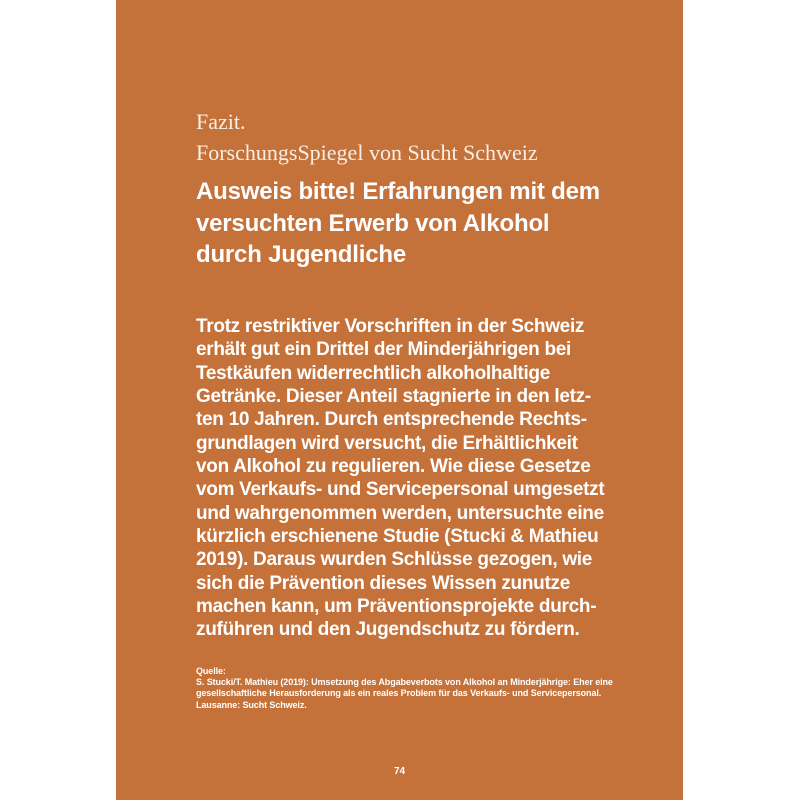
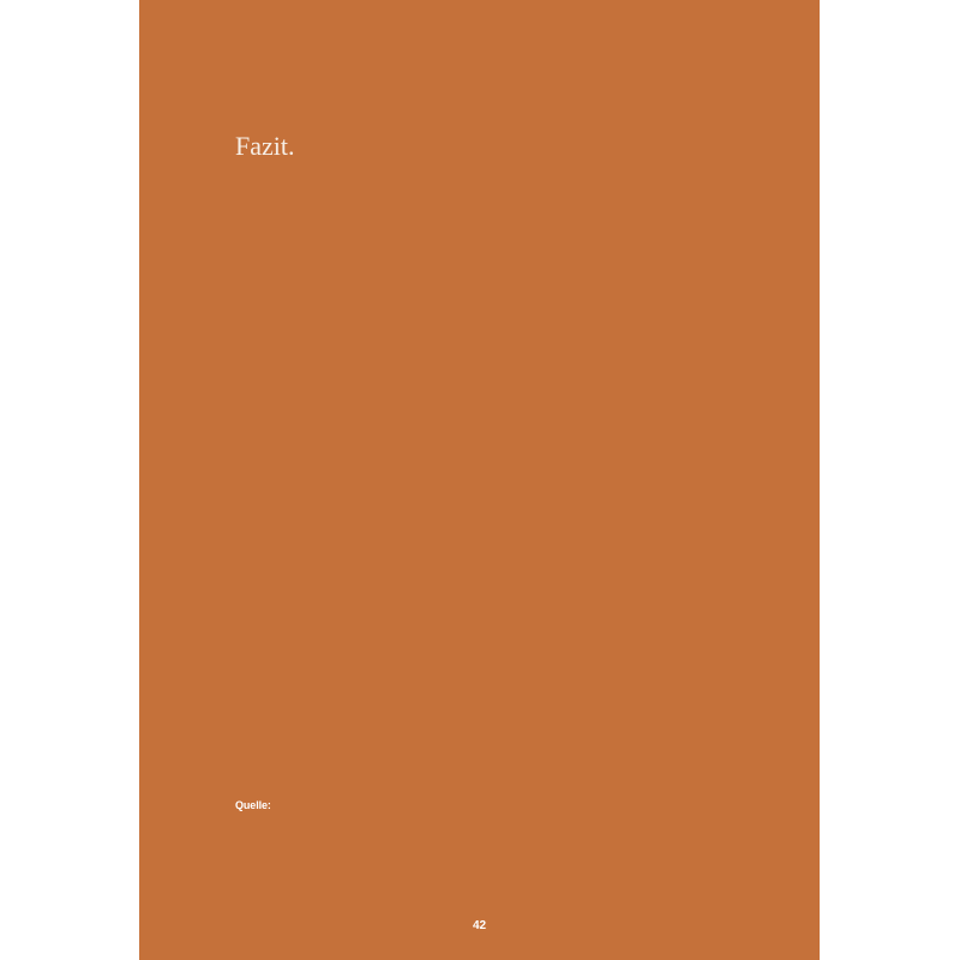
  Fazit.
- ForschungsSpiegel von Sucht Schweiz
- Ausweis bitte! Erfahrungen mit dem
- versuchten Erwerb von Alkohol
- durch Jugendliche
- Trotz restriktiver Vorschriften in der Schweiz
- erhält gut ein Drittel der Minderjährigen bei
- Testkäufen widerrechtlich alkoholhaltige
- Getränke. Dieser Anteil stagnierte in den letz-
- ten 10 Jahren. Durch entsprechende Rechts-
- grundlagen wird versucht, die Erhältlichkeit
- von Alkohol zu regulieren. Wie diese Gesetze
- vom Verkaufs- und Servicepersonal umgesetzt
- und wahrgenommen werden, untersuchte eine
- kürzlich erschienene Studie (Stucki & Mathieu
- 2019). Daraus wurden Schlüsse gezogen, wie
- sich die Prävention dieses Wissen zunutze
- machen kann, um Präventionsprojekte durch-
- zuführen und den Jugendschutz zu fördern.
  Quelle:
- S. Stucki/T. Mathieu (2019): Umsetzung des Abgabeverbots von Alkohol an Minderjährige: Eher eine
- gesellschaftliche Herausforderung als ein reales Problem für das Verkaufs- und Servicepersonal.
- Lausanne: Sucht Schweiz.
- 74
+ 42
